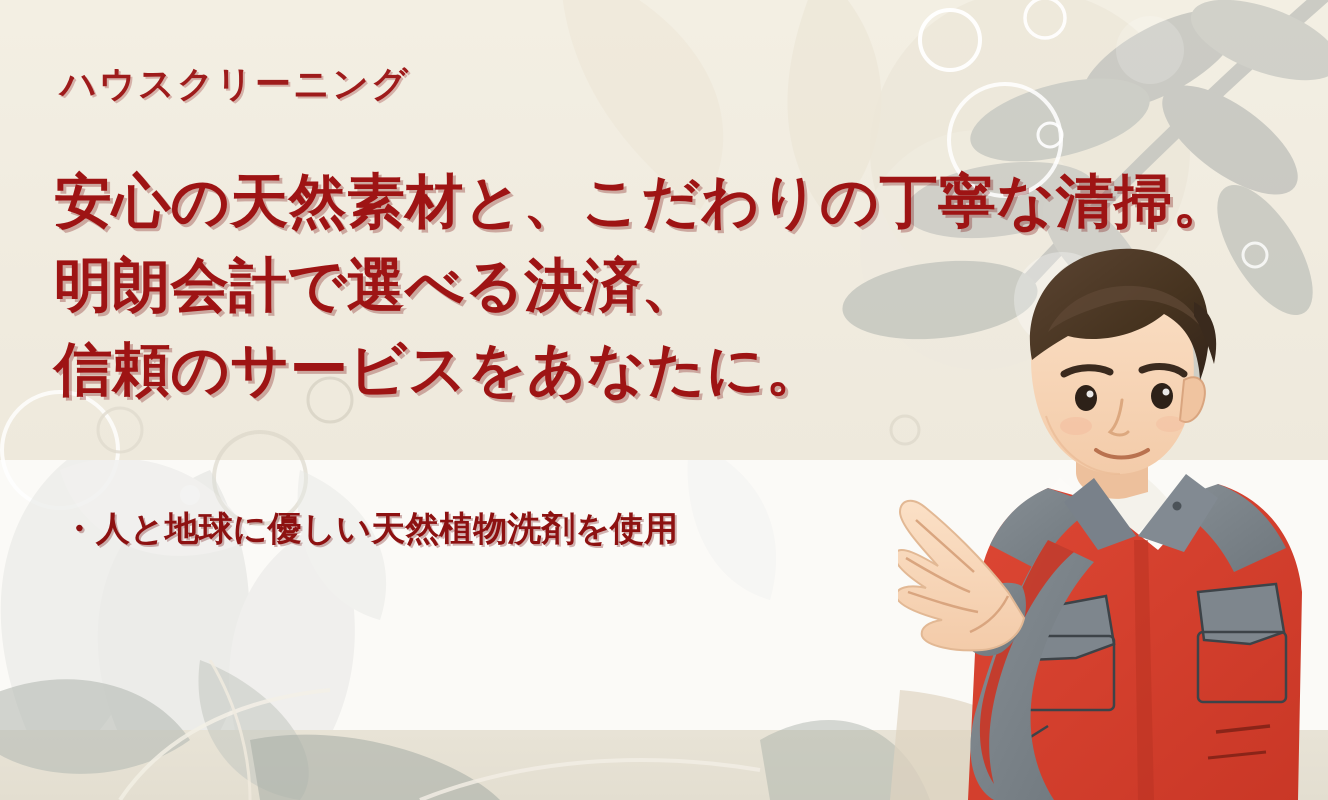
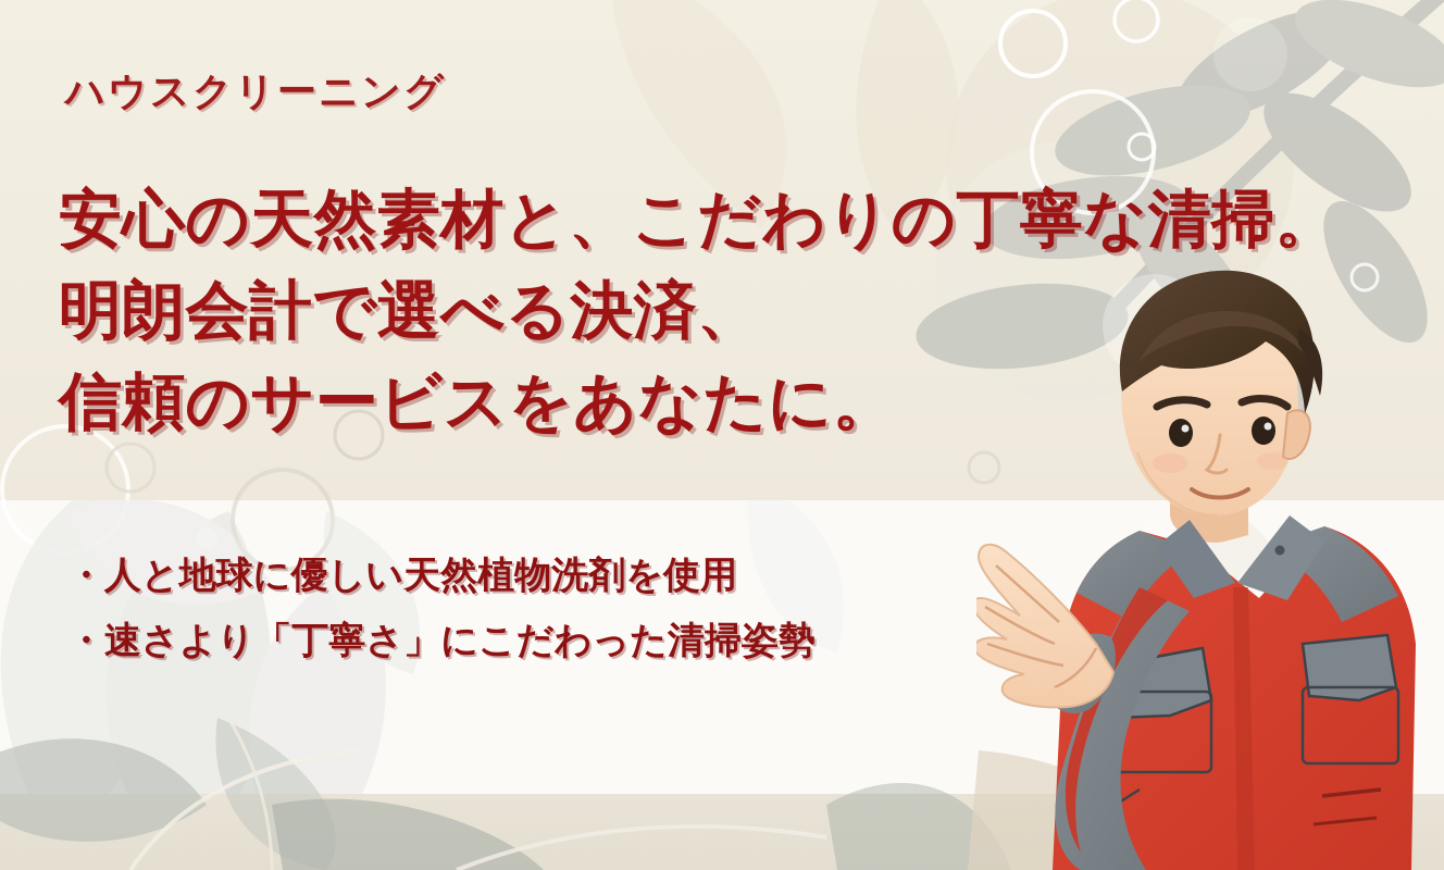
  ハウスクリーニング
  安心の天然素材と、こだわりの丁寧な清掃。
  明朗会計で選べる決済、
  信頼のサービスをあなたに。
  ・人と地球に優しい天然植物洗剤を使用
+ ・速さより「丁寧さ」にこだわった清掃姿勢
